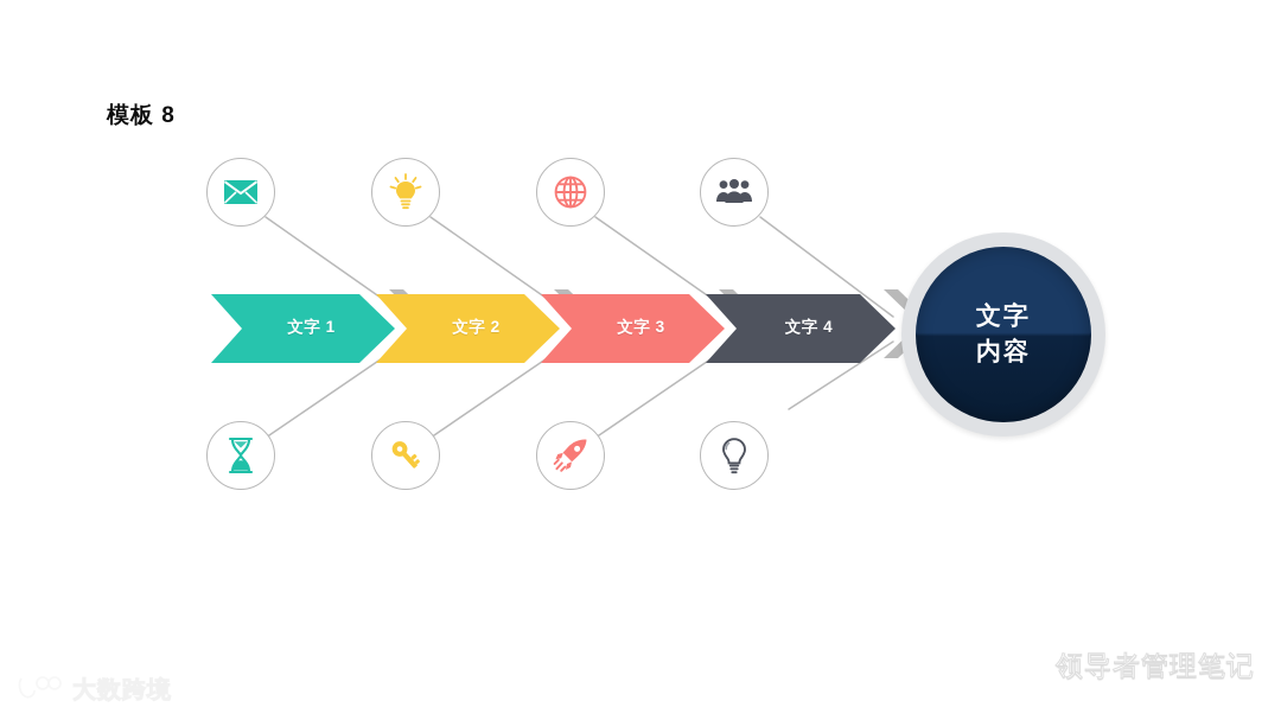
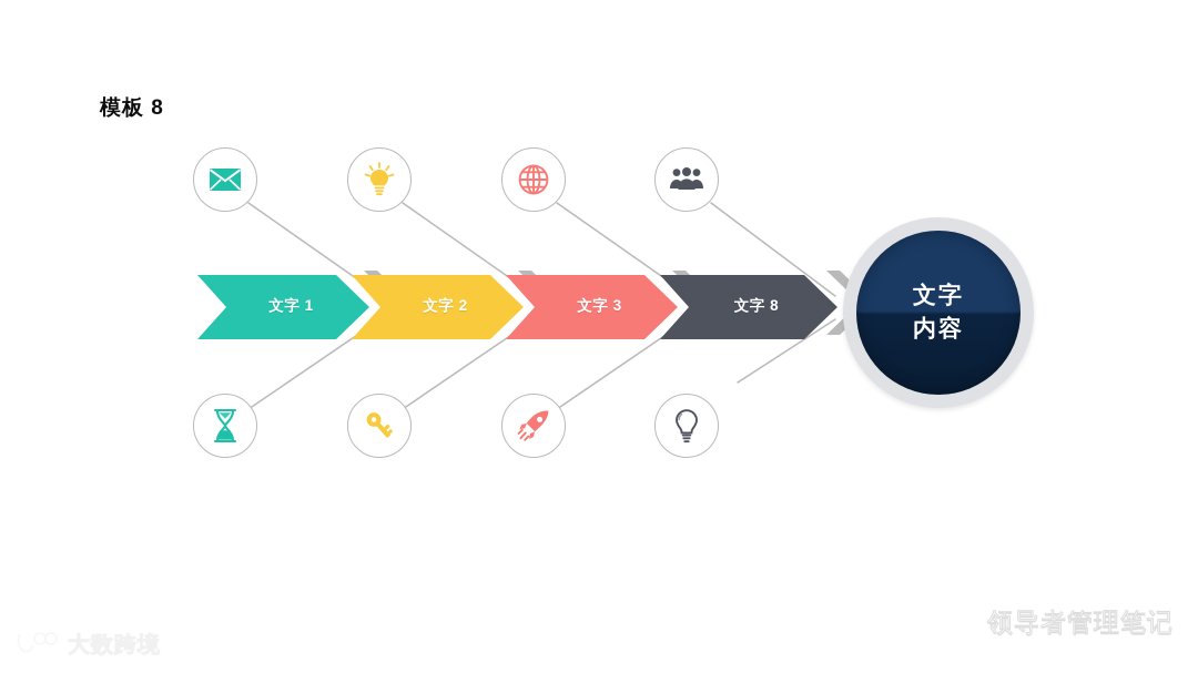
  模板 8
  文字 1
  文字 2
  文字 3
- 文字 4
+ 文字 8
  文字
  内容
  领导者管理笔记
